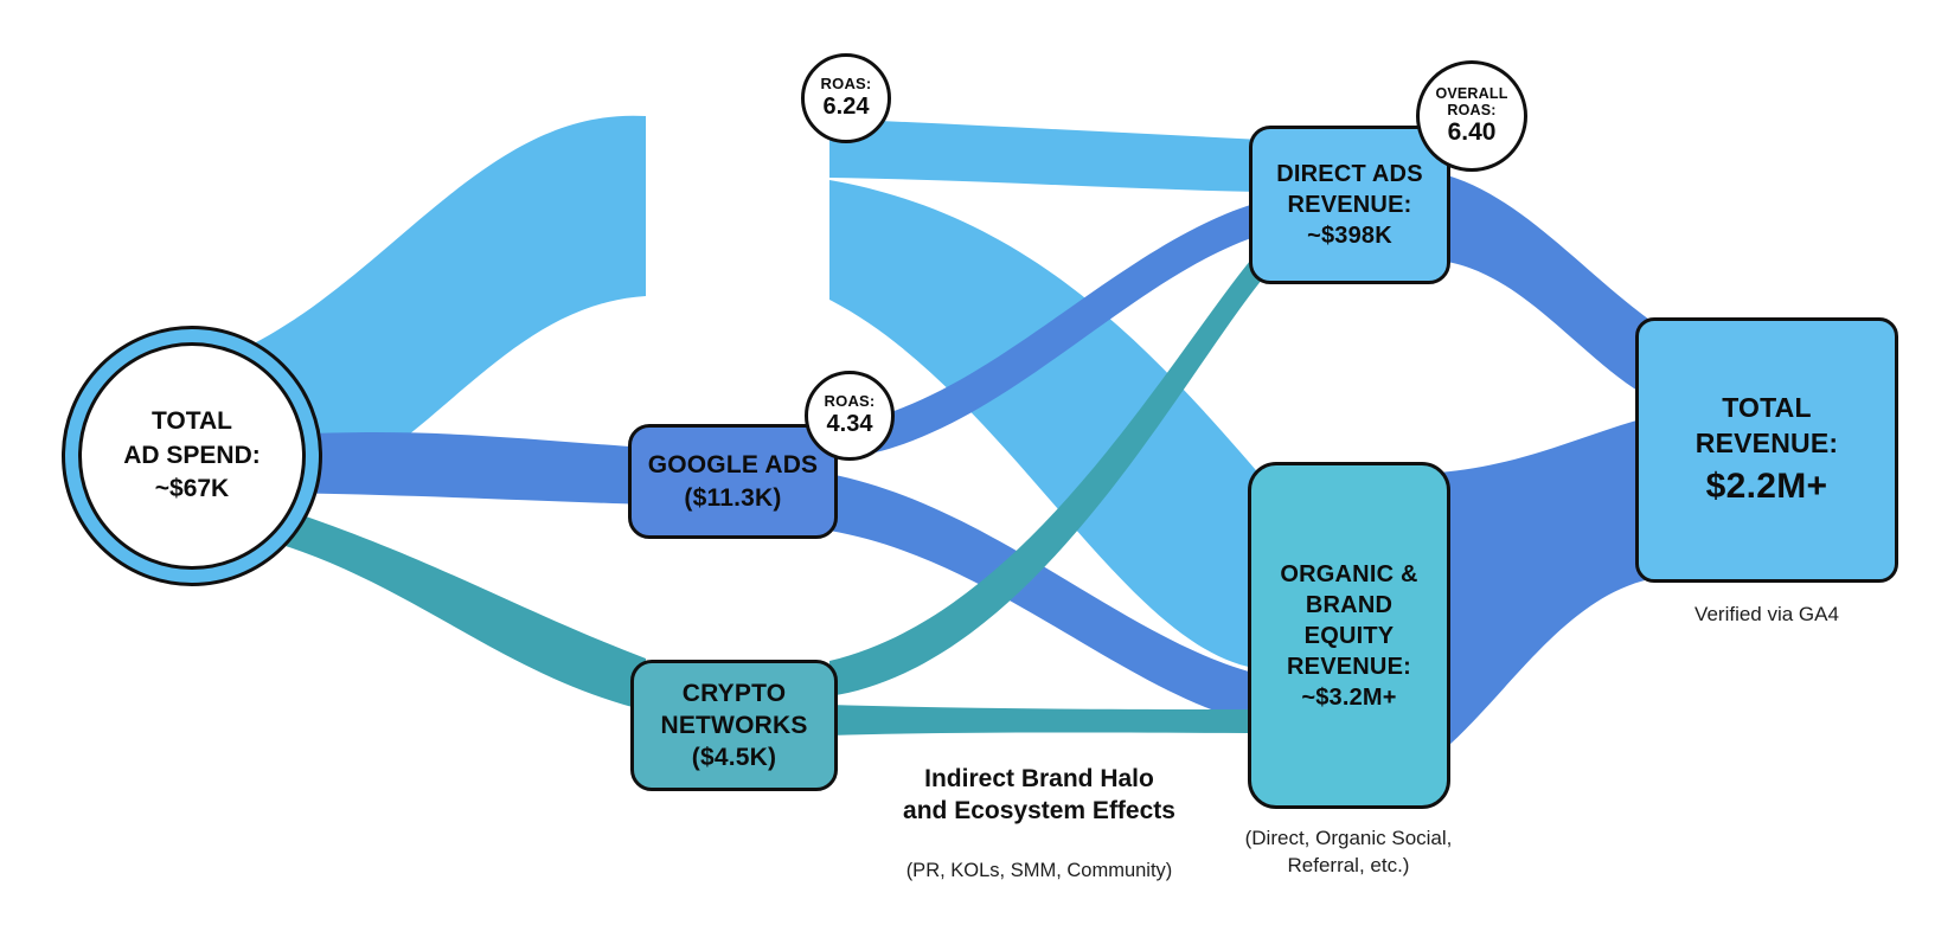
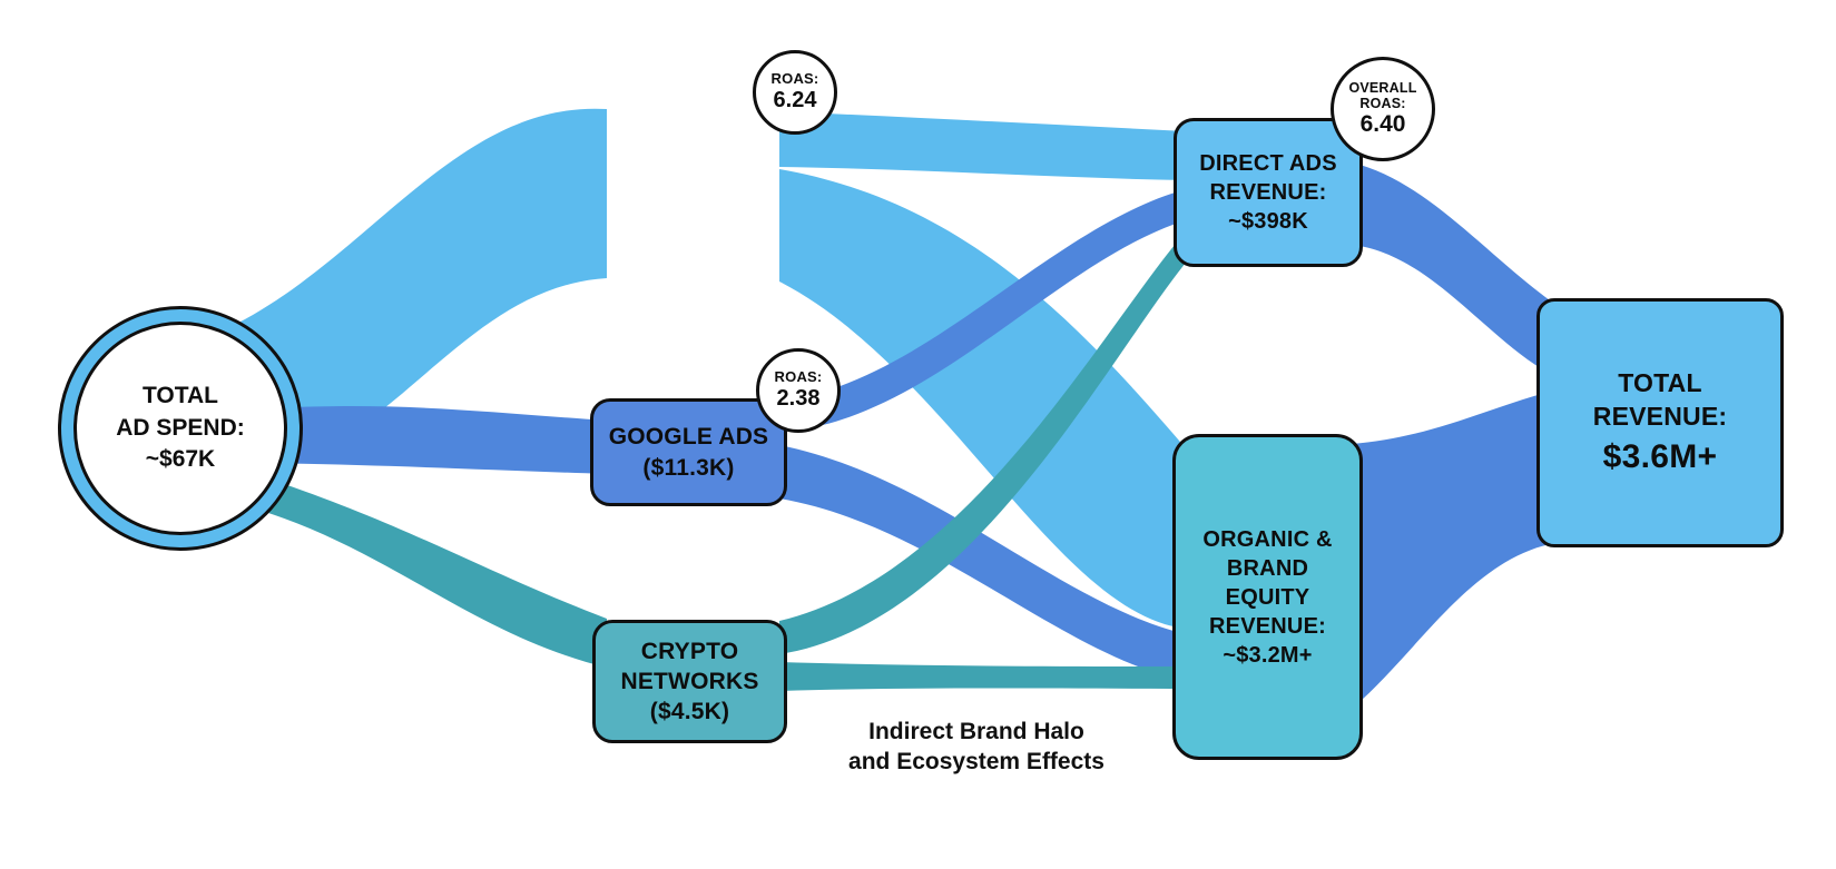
  TOTAL
  AD SPEND:
  ~$67K
  GOOGLE ADS
  ($11.3K)
  CRYPTO
  NETWORKS
  ($4.5K)
  DIRECT ADS
  REVENUE:
  ~$398K
  ORGANIC &
  BRAND
  EQUITY
  REVENUE:
  ~$3.2M+
  TOTAL
  REVENUE:
- $2.2M+
+ $3.6M+
  ROAS:
  6.24
  ROAS:
- 4.34
+ 2.38
  OVERALL
  ROAS:
  6.40
  Indirect Brand Halo
  and Ecosystem Effects
- (PR, KOLs, SMM, Community)
- (Direct, Organic Social,
- Referral, etc.)
- Verified via GA4
